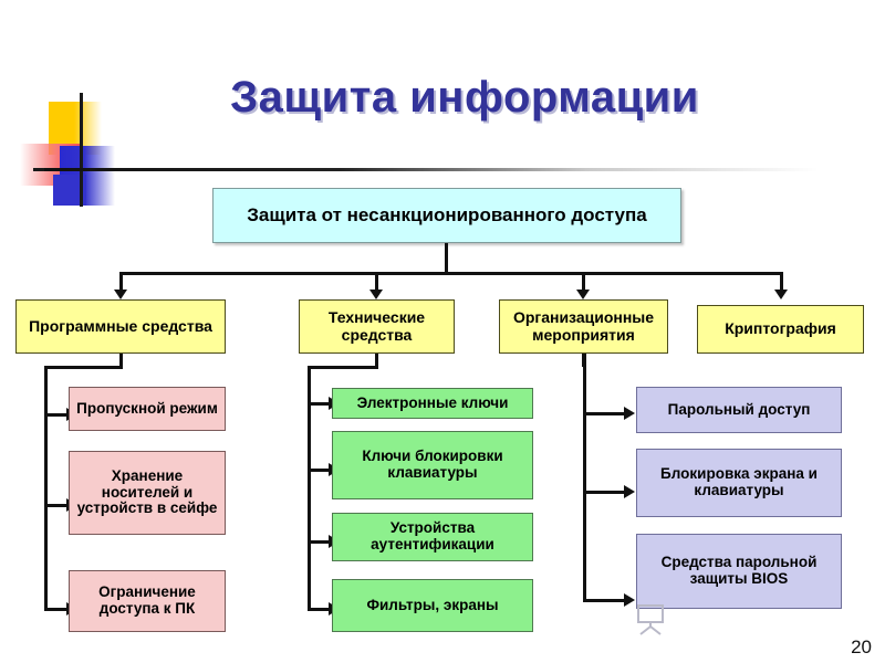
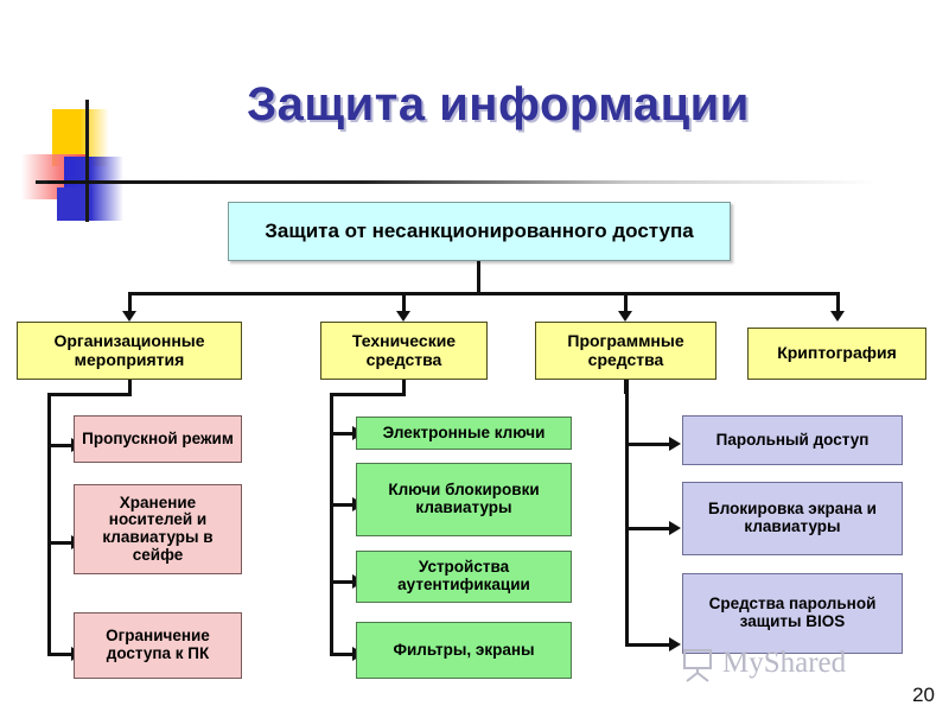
  Защита информации
  Защита от несанкционированного доступа
- Программные средства
+ Организационные мероприятия
  Технические средства
- Организационные мероприятия
+ Программные средства
  Криптография
  Пропускной режим
- Хранение носителей и устройств в сейфе
+ Хранение носителей и клавиатуры в сейфе
  Ограничение доступа к ПК
  Электронные ключи
  Ключи блокировки клавиатуры
  Устройства аутентификации
  Фильтры, экраны
  Парольный доступ
  Блокировка экрана и клавиатуры
  Средства парольной защиты BIOS
+ MyShared
  20
